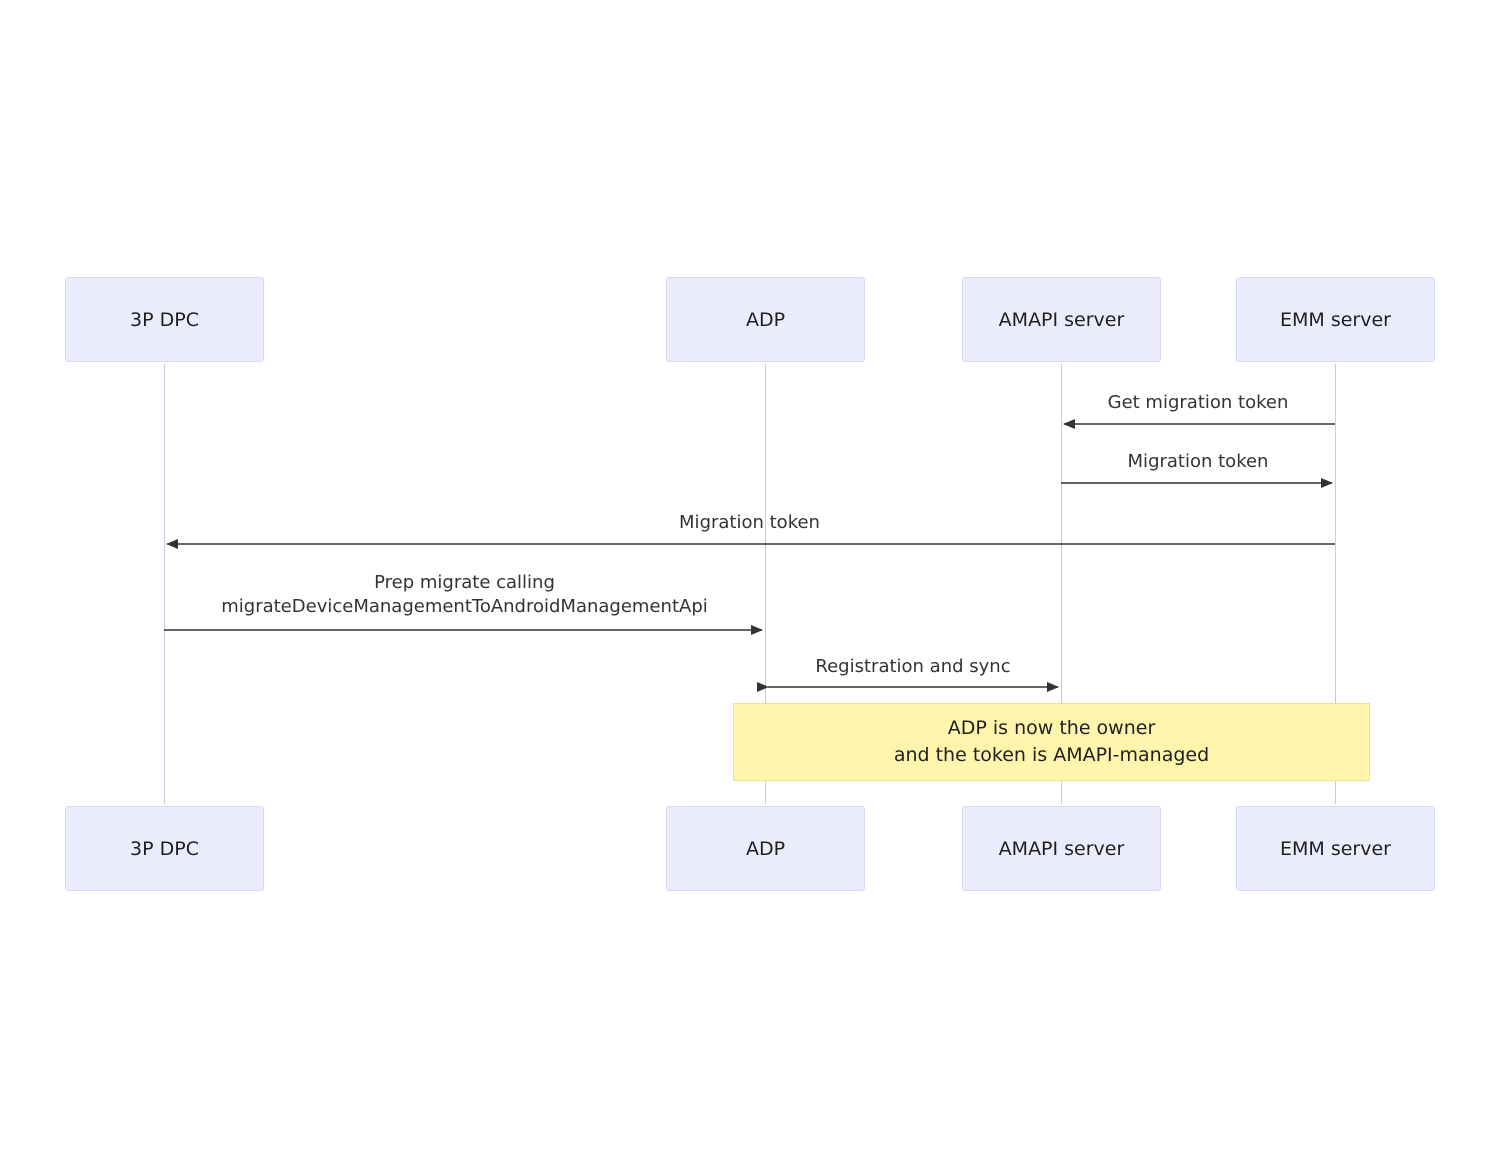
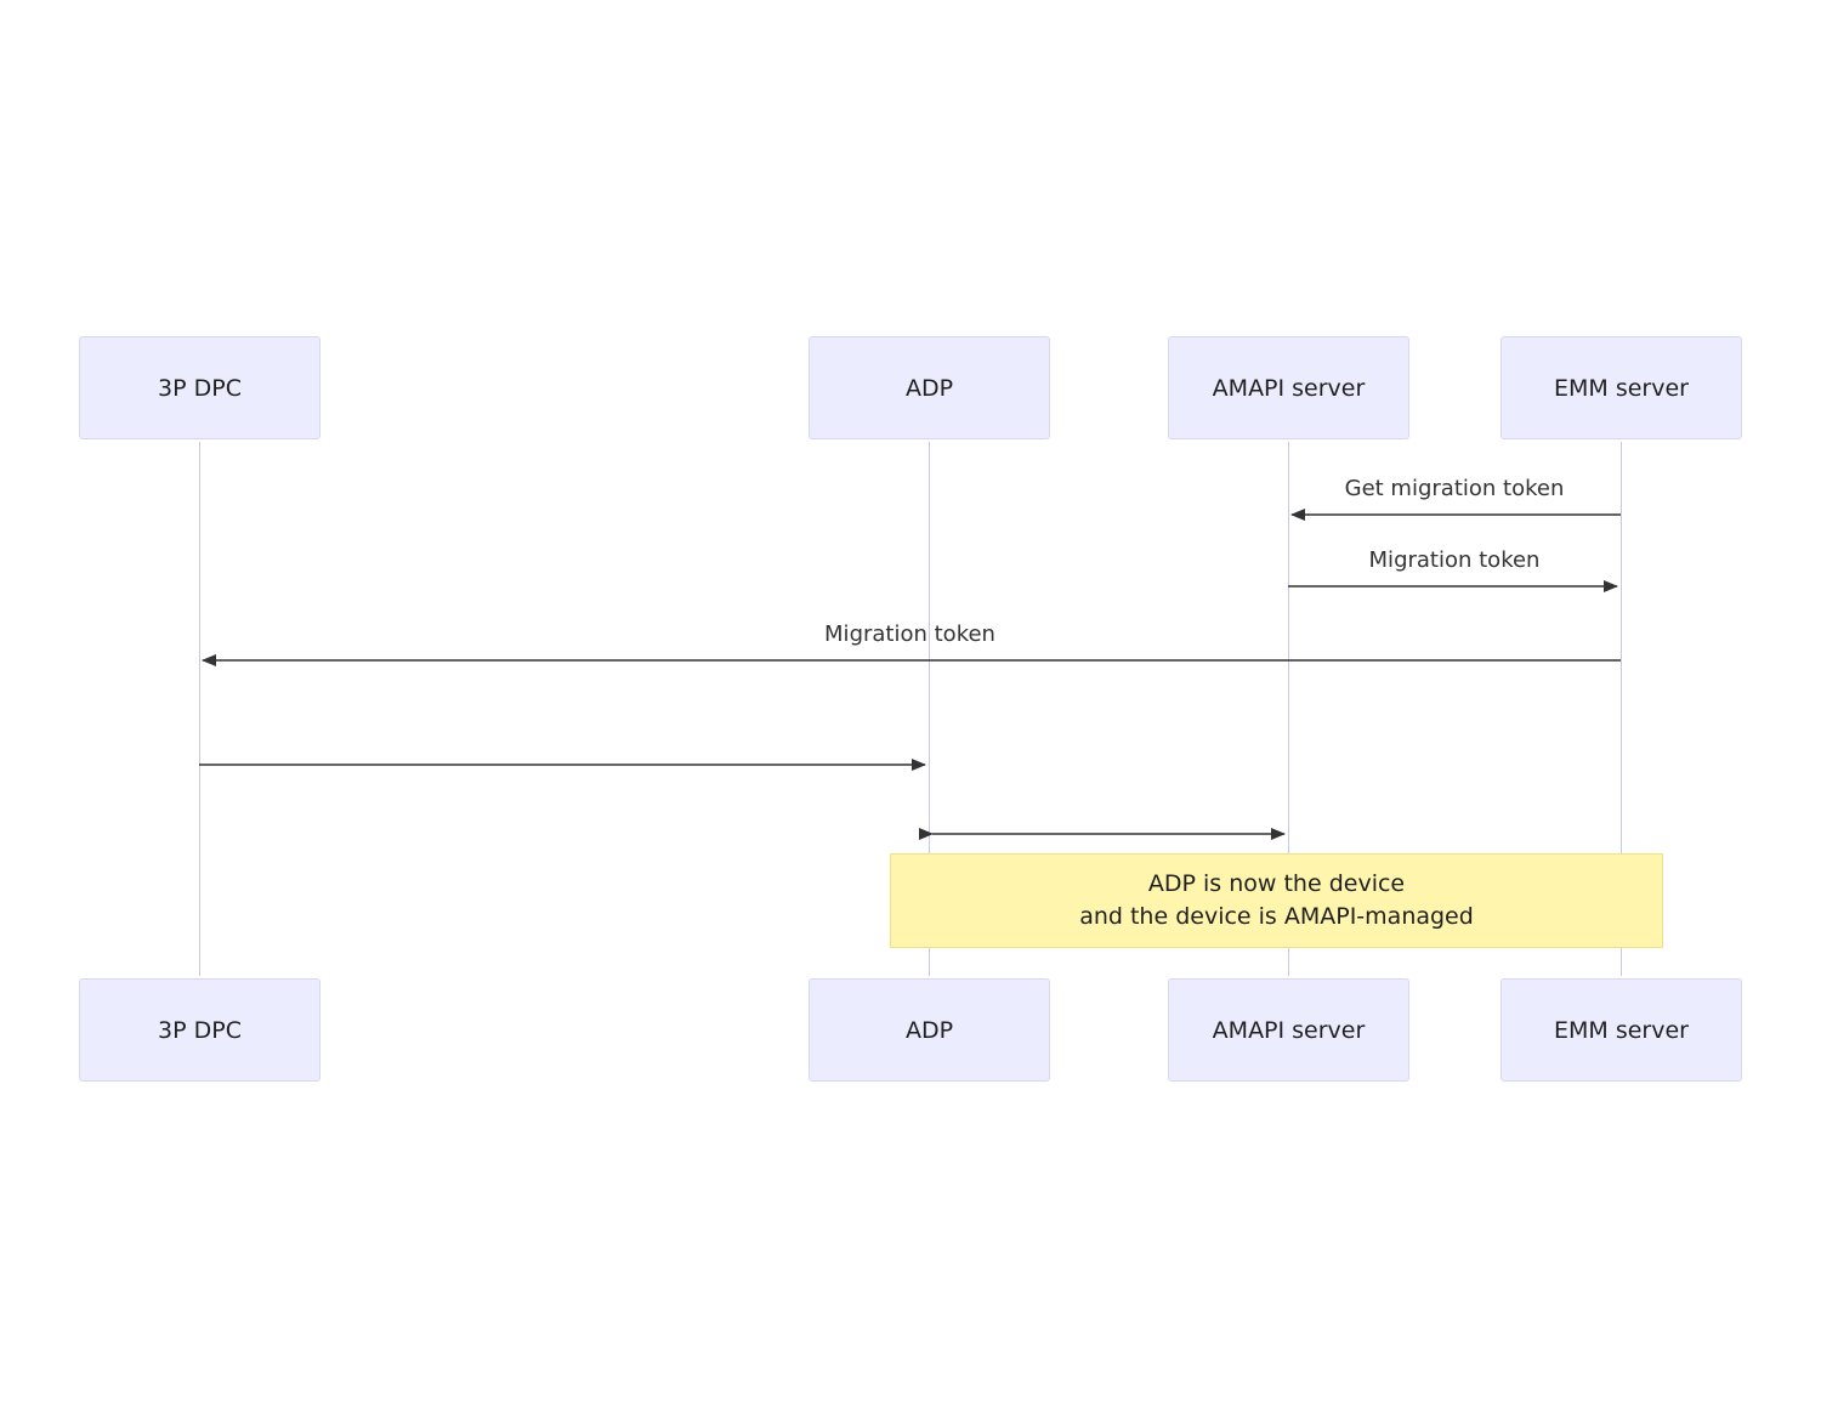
  3P DPC
  ADP
  AMAPI server
  EMM server
  Get migration token
  Migration token
  Migration token
- Prep migrate calling
- migrateDeviceManagementToAndroidManagementApi
- Registration and sync
- ADP is now the owner
+ ADP is now the device
- and the token is AMAPI-managed
+ and the device is AMAPI-managed
  3P DPC
  ADP
  AMAPI server
  EMM server
